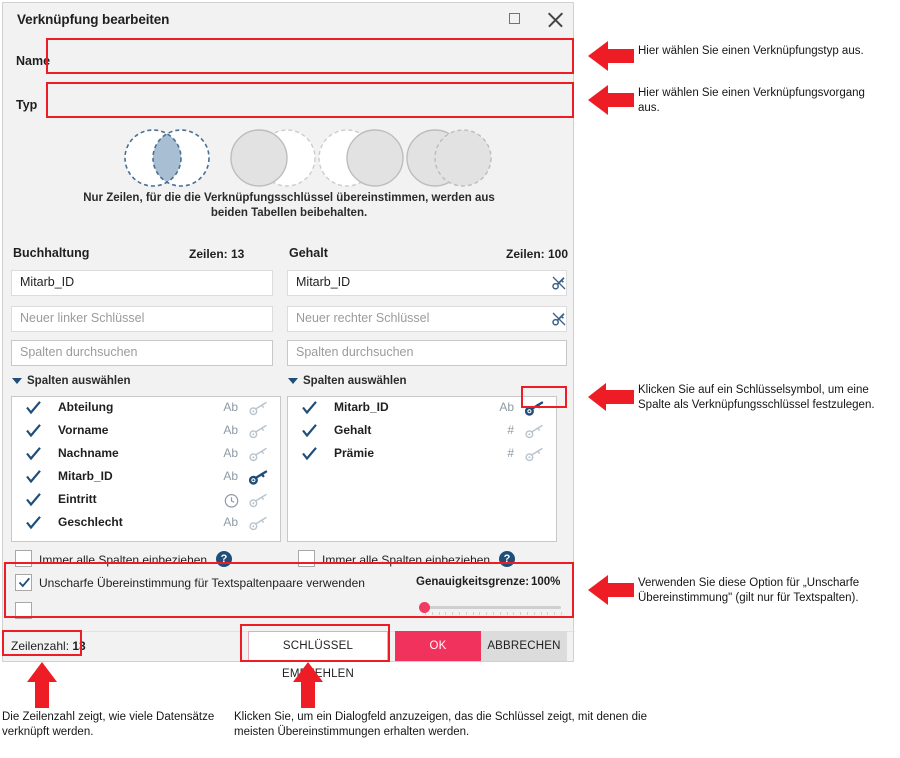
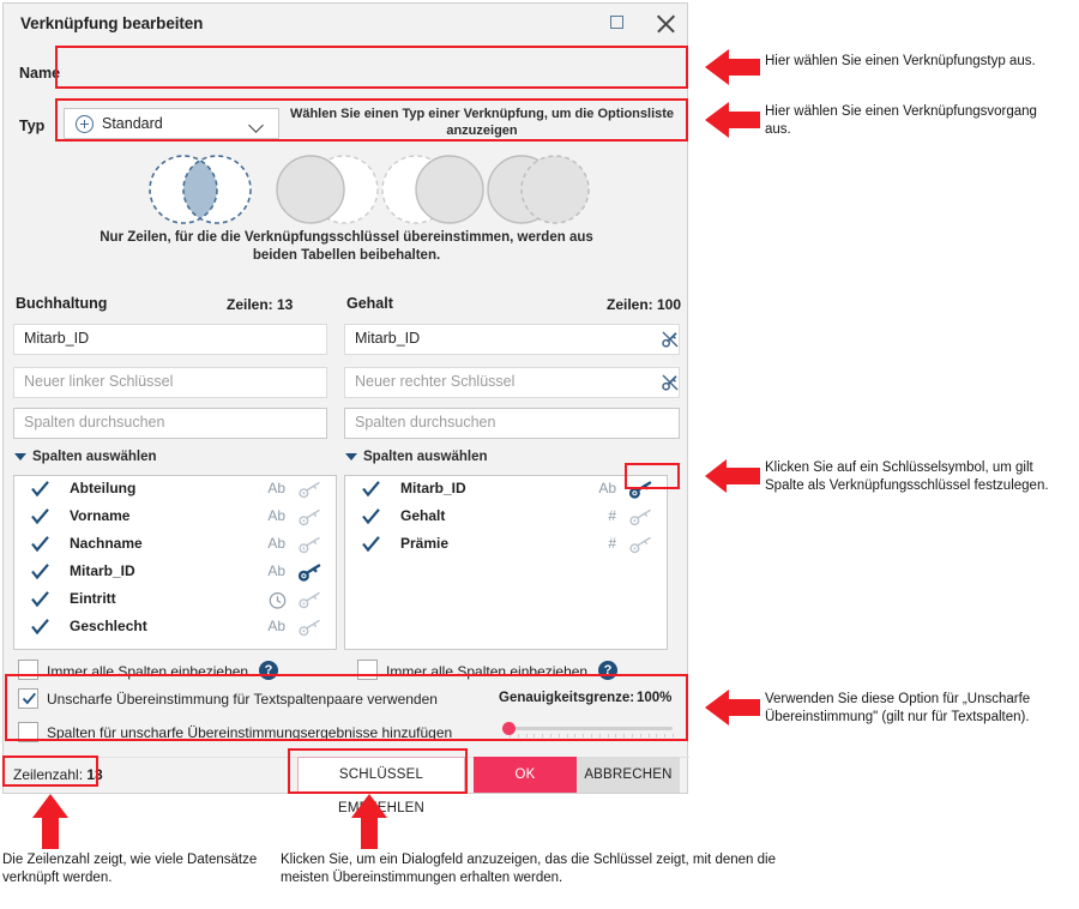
  Verknüpfung bearbeiten
  Name
  Typ
+ Standard
+ Wählen Sie einen Typ einer Verknüpfung, um die Optionsliste anzuzeigen
  Nur Zeilen, für die die Verknüpfungsschlüssel übereinstimmen, werden aus beiden Tabellen beibehalten.
  Buchhaltung
  Zeilen: 13
  Gehalt
  Zeilen: 100
  Mitarb_ID
  Neuer linker Schlüssel
  Spalten durchsuchen
  Mitarb_ID
  Neuer rechter Schlüssel
  Spalten durchsuchen
  Spalten auswählen
  Abteilung
  Ab
  Vorname
  Ab
  Nachname
  Ab
  Mitarb_ID
  Ab
  Eintritt
  Geschlecht
  Ab
  Spalten auswählen
  Mitarb_ID
  Ab
  Gehalt
  #
  Prämie
  #
  Immer alle Spalten einbeziehen
  ?
  Immer alle Spalten einbeziehen
  ?
  Unscharfe Übereinstimmung für Textspaltenpaare verwenden
+ Spalten für unscharfe Übereinstimmungsergebnisse hinzufügen
  Genauigkeitsgrenze:
  100%
  Zeilenzahl: 13
  SCHLÜSSEL EMEHLEN
  OK
  ABBRECHEN
  Hier wählen Sie einen Verknüpfungstyp aus.
  Hier wählen Sie einen Verknüpfungsvorgang aus.
- Klicken Sie auf ein Schlüsselsymbol, um eine Spalte als Verknüpfungsschlüssel festzulegen.
+ Klicken Sie auf ein Schlüsselsymbol, um gilt Spalte als Verknüpfungsschlüssel festzulegen.
  Verwenden Sie diese Option für „Unscharfe Übereinstimmung" (gilt nur für Textspalten).
  Die Zeilenzahl zeigt, wie viele Datensätze verknüpft werden.
  Klicken Sie, um ein Dialogfeld anzuzeigen, das die Schlüssel zeigt, mit denen die meisten Übereinstimmungen erhalten werden.
